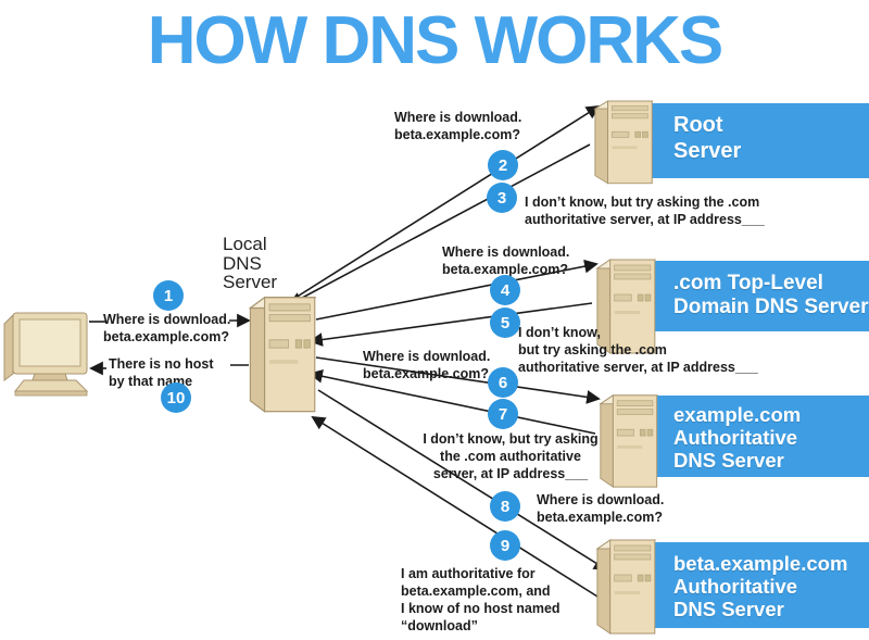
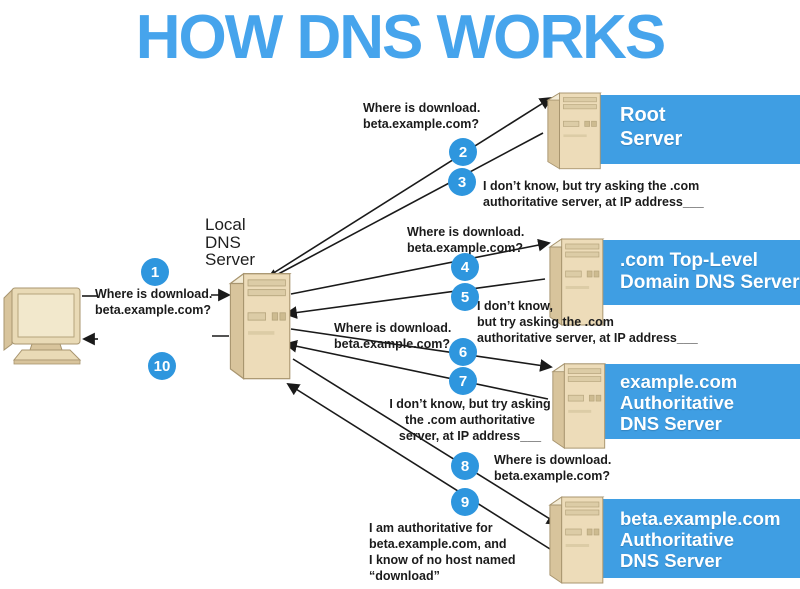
  HOW DNS WORKS
  Root
  Server
  .com Top-Level
  Domain DNS Server
  example.com
  Authoritative
  DNS Server
  beta.example.com
  Authoritative
  DNS Server
  Local
  DNS
  Server
  Where is download.
  beta.example.com?
  Where is download.
  beta.example.com?
  I don’t know, but try asking the .com
  authoritative server, at IP address___
  Where is download.
  beta.example.com?
  I don’t know,
  but try asking the .com
  authoritative server, at IP address___
  Where is download.
  beta.example.com?
  I don’t know, but try asking
  the .com authoritative
  server, at IP address___
  Where is download.
  beta.example.com?
  I am authoritative for
  beta.example.com, and
  I know of no host named
  “download”
- There is no host
- by that name
  1
  2
  3
  4
  5
  6
  7
  8
  9
  10
